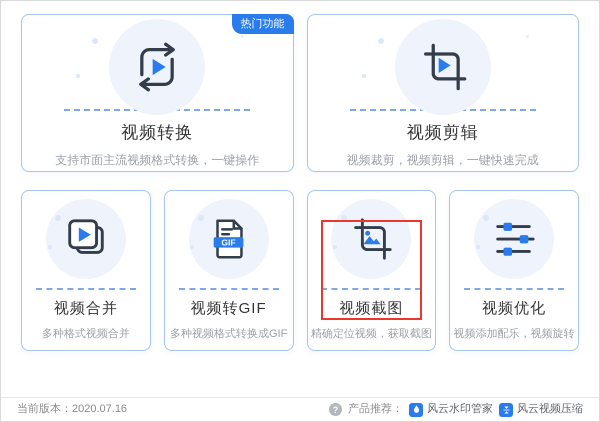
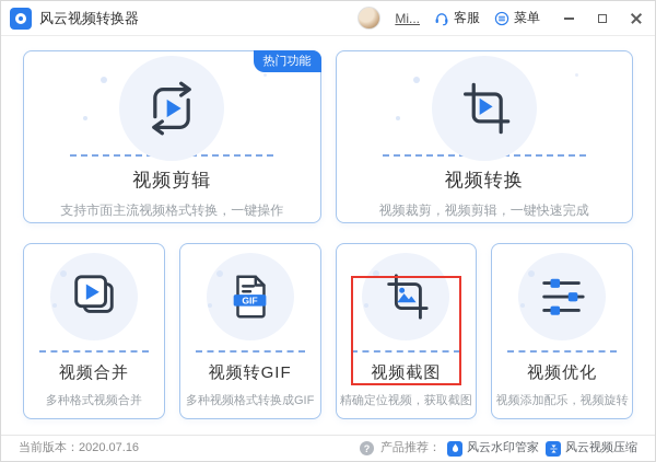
+ 风云视频转换器
+ Mi...
+ 客服
+ 菜单
  热门功能
- 视频转换
+ 视频剪辑
  支持市面主流视频格式转换，一键操作
- 视频剪辑
+ 视频转换
  视频裁剪，视频剪辑，一键快速完成
  视频合并
  多种格式视频合并
  GIF
  视频转GIF
  多种视频格式转换成GIF
  视频截图
  精确定位视频，获取截图
  视频优化
  视频添加配乐，视频旋转
  当前版本：2020.07.16
  ?
  产品推荐：
  风云水印管家
  风云视频压缩
